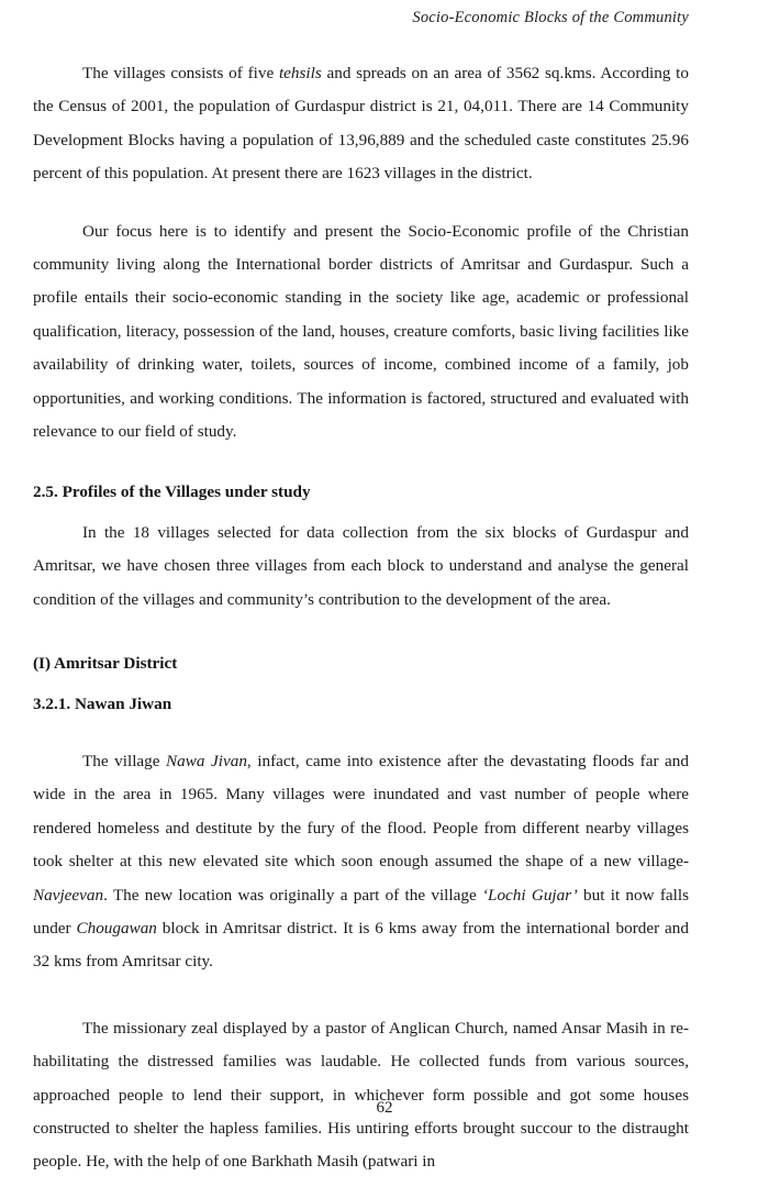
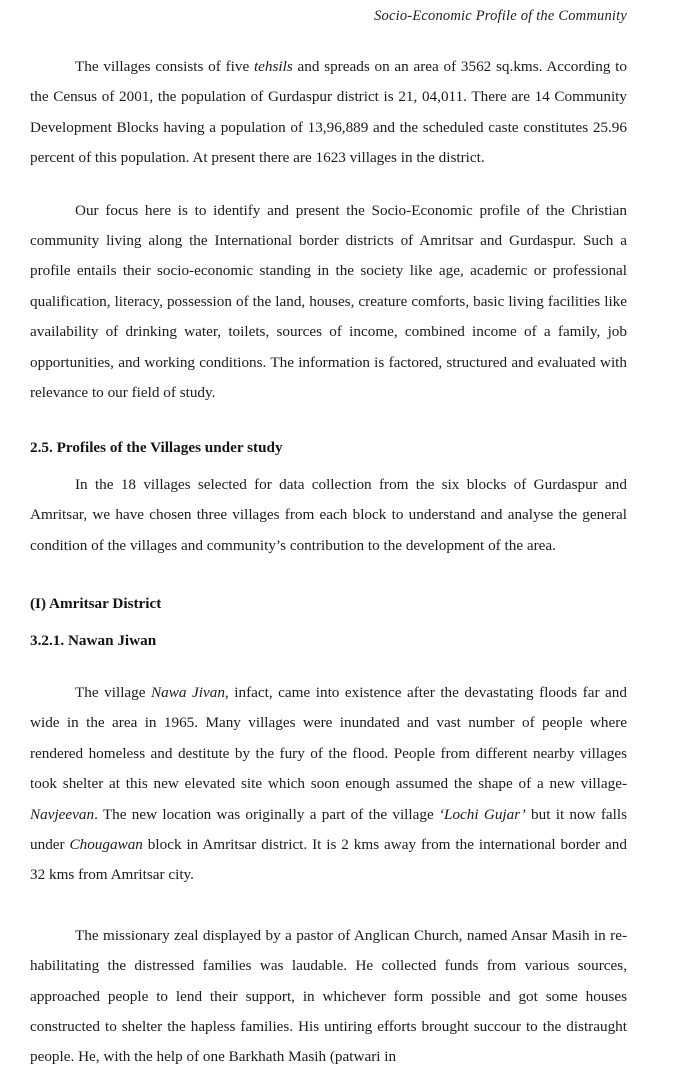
- Socio-Economic Blocks of the Community
+ Socio-Economic Profile of the Community
  The villages consists of five tehsils and spreads on an area of 3562 sq.kms. According to the Census of 2001, the population of Gurdaspur district is 21, 04,011. There are 14 Community Development Blocks having a population of 13,96,889 and the scheduled caste constitutes 25.96 percent of this population. At present there are 1623 villages in the district.
  Our focus here is to identify and present the Socio-Economic profile of the Christian community living along the International border districts of Amritsar and Gurdaspur. Such a profile entails their socio-economic standing in the society like age, academic or professional qualification, literacy, possession of the land, houses, creature comforts, basic living facilities like availability of drinking water, toilets, sources of income, combined income of a family, job opportunities, and working conditions. The information is factored, structured and evaluated with relevance to our field of study.
  2.5. Profiles of the Villages under study
  In the 18 villages selected for data collection from the six blocks of Gurdaspur and Amritsar, we have chosen three villages from each block to understand and analyse the general condition of the villages and community’s contribution to the development of the area.
  (I) Amritsar District
  3.2.1. Nawan Jiwan
- The village Nawa Jivan, infact, came into existence after the devastating floods far and wide in the area in 1965. Many villages were inundated and vast number of people where rendered homeless and destitute by the fury of the flood. People from different nearby villages took shelter at this new elevated site which soon enough assumed the shape of a new village-Navjeevan. The new location was originally a part of the village ‘Lochi Gujar’ but it now falls under Chougawan block in Amritsar district. It is 6 kms away from the international border and 32 kms from Amritsar city.
+ The village Nawa Jivan, infact, came into existence after the devastating floods far and wide in the area in 1965. Many villages were inundated and vast number of people where rendered homeless and destitute by the fury of the flood. People from different nearby villages took shelter at this new elevated site which soon enough assumed the shape of a new village-Navjeevan. The new location was originally a part of the village ‘Lochi Gujar’ but it now falls under Chougawan block in Amritsar district. It is 2 kms away from the international border and 32 kms from Amritsar city.
  The missionary zeal displayed by a pastor of Anglican Church, named Ansar Masih in re-habilitating the distressed families was laudable. He collected funds from various sources, approached people to lend their support, in whichever form possible and got some houses constructed to shelter the hapless families. His untiring efforts brought succour to the distraught people. He, with the help of one Barkhath Masih (patwari in
- 62
